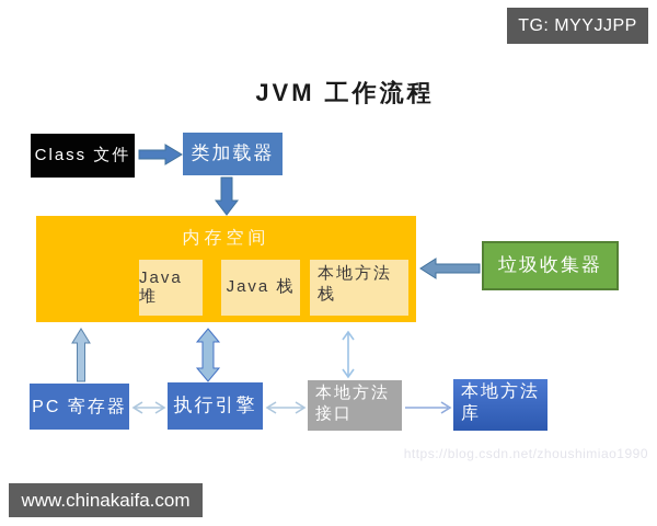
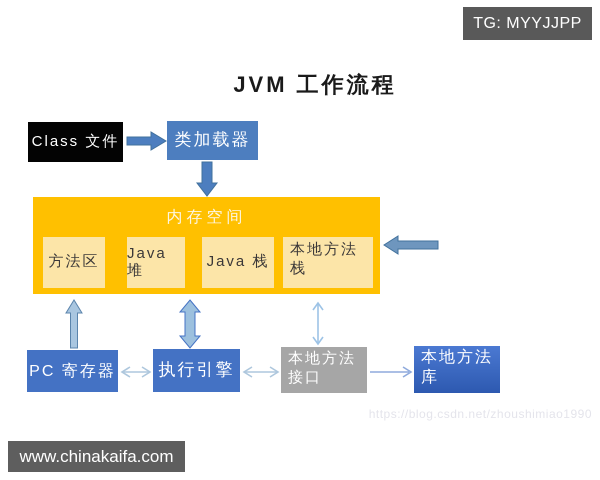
  TG: MYYJJPP
  JVM 工作流程
  Class 文件
  类加载器
  内存空间
+ 方法区
  Java 堆
  Java 栈
  本地方法栈
- 垃圾收集器
  PC 寄存器
  执行引擎
  本地方法接口
  本地方法库
  https://blog.csdn.net/zhoushimiao1990
  www.chinakaifa.com
